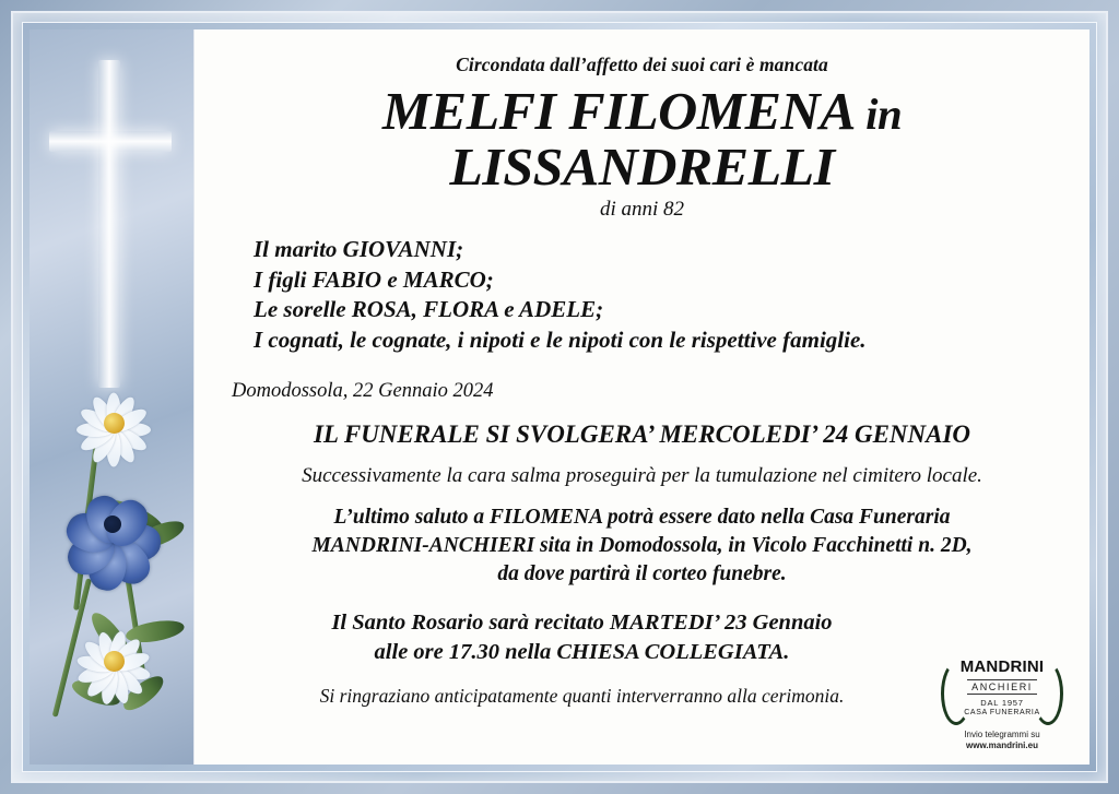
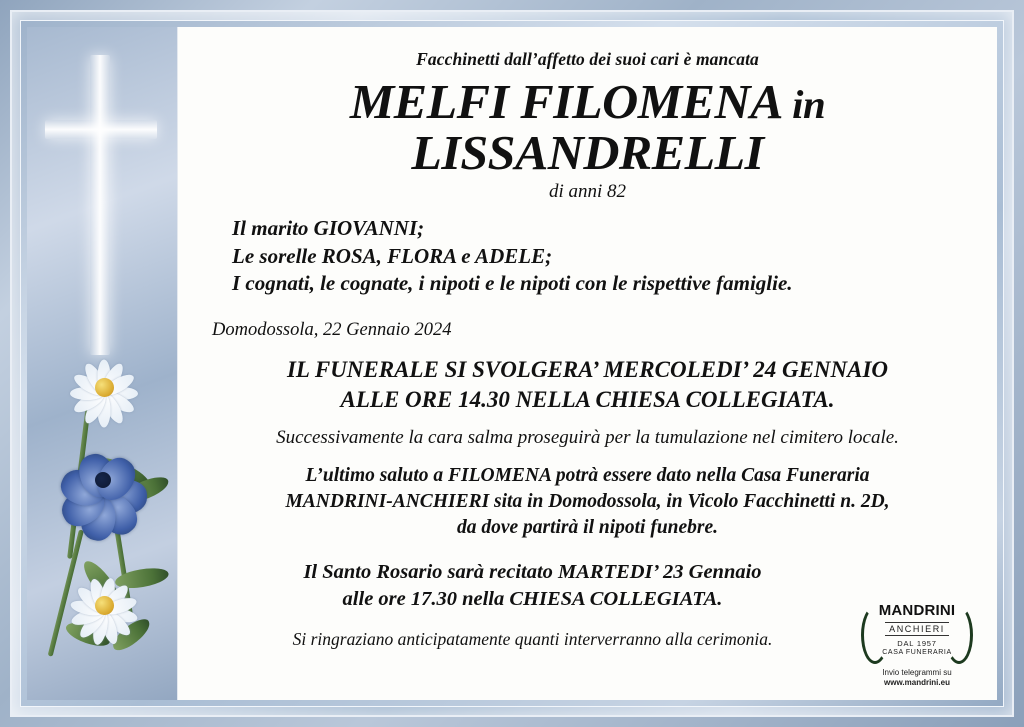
- Circondata dall’affetto dei suoi cari è mancata
+ Facchinetti dall’affetto dei suoi cari è mancata
  MELFI FILOMENA in LISSANDRELLI
  di anni 82
  Il marito GIOVANNI;
- I figli FABIO e MARCO;
  Le sorelle ROSA, FLORA e ADELE;
  I cognati, le cognate, i nipoti e le nipoti con le rispettive famiglie.
  Domodossola, 22 Gennaio 2024
  IL FUNERALE SI SVOLGERA’ MERCOLEDI’ 24 GENNAIO
+ ALLE ORE 14.30 NELLA CHIESA COLLEGIATA.
  Successivamente la cara salma proseguirà per la tumulazione nel cimitero locale.
  L’ultimo saluto a FILOMENA potrà essere dato nella Casa Funeraria
  MANDRINI-ANCHIERI sita in Domodossola, in Vicolo Facchinetti n. 2D,
- da dove partirà il corteo funebre.
+ da dove partirà il nipoti funebre.
  Il Santo Rosario sarà recitato MARTEDI’ 23 Gennaio
  alle ore 17.30 nella CHIESA COLLEGIATA.
  Si ringraziano anticipatamente quanti interverranno alla cerimonia.
  MANDRINI
  ANCHIERI
  DAL 1957
  Invio telegrammi su
  www.mandrini.eu
